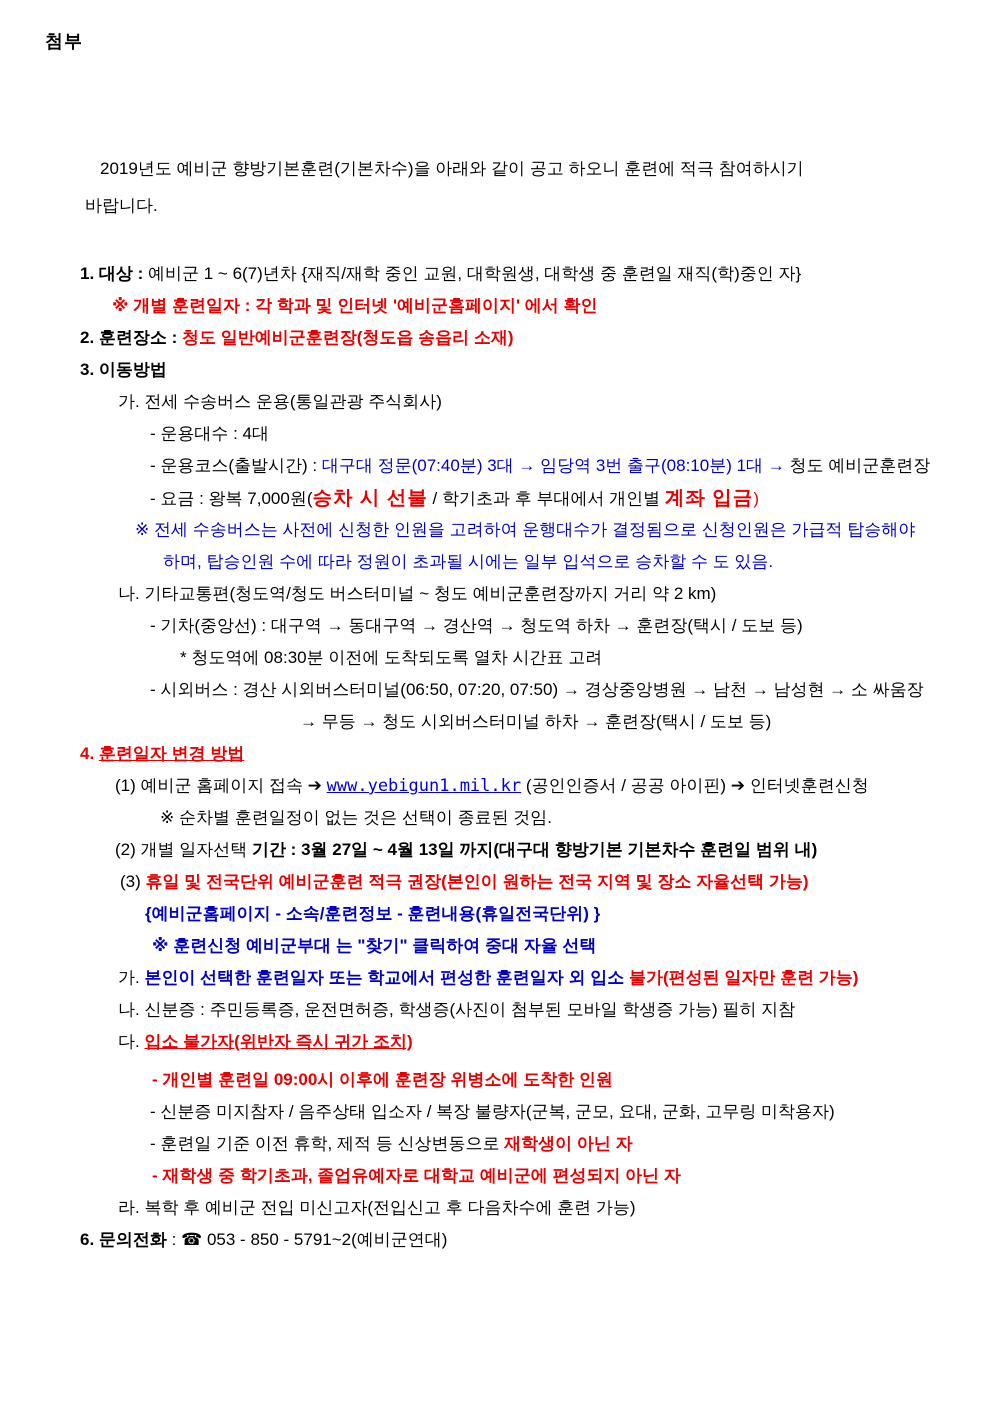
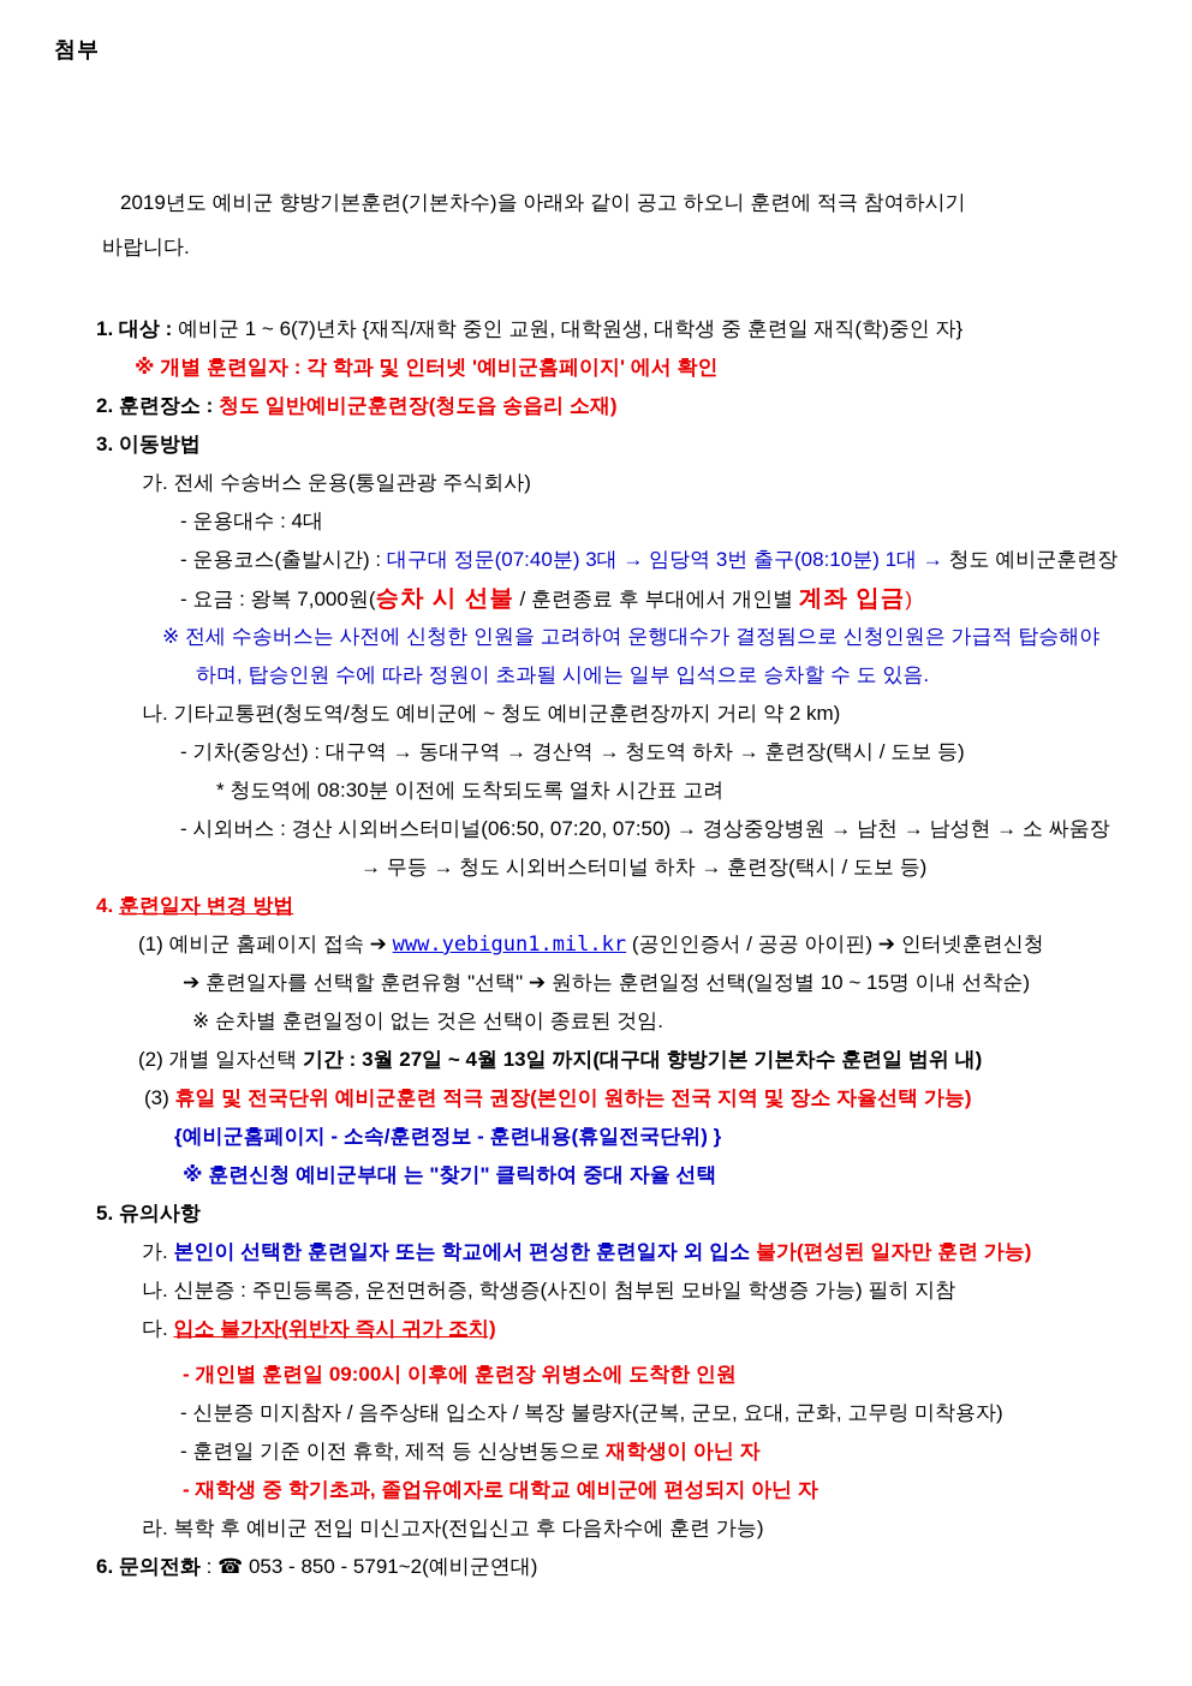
  첨부
  2019년도 예비군 향방기본훈련(기본차수)을 아래와 같이 공고 하오니 훈련에 적극 참여하시기
  바랍니다.
  1. 대상 : 예비군 1 ~ 6(7)년차 {재직/재학 중인 교원, 대학원생, 대학생 중 훈련일 재직(학)중인 자}
  ※ 개별 훈련일자 : 각 학과 및 인터넷 '예비군홈페이지' 에서 확인
  2. 훈련장소 : 청도 일반예비군훈련장(청도읍 송읍리 소재)
  3. 이동방법
  가. 전세 수송버스 운용(통일관광 주식회사)
  - 운용대수 : 4대
  - 운용코스(출발시간) : 대구대 정문(07:40분) 3대 → 임당역 3번 출구(08:10분) 1대 → 청도 예비군훈련장
- - 요금 : 왕복 7,000원(승차 시 선불 / 학기초과 후 부대에서 개인별 계좌 입금)
+ - 요금 : 왕복 7,000원(승차 시 선불 / 훈련종료 후 부대에서 개인별 계좌 입금)
  ※ 전세 수송버스는 사전에 신청한 인원을 고려하여 운행대수가 결정됨으로 신청인원은 가급적 탑승해야
  하며, 탑승인원 수에 따라 정원이 초과될 시에는 일부 입석으로 승차할 수 도 있음.
- 나. 기타교통편(청도역/청도 버스터미널 ~ 청도 예비군훈련장까지 거리 약 2 km)
+ 나. 기타교통편(청도역/청도 예비군에 ~ 청도 예비군훈련장까지 거리 약 2 km)
  - 기차(중앙선) : 대구역 → 동대구역 → 경산역 → 청도역 하차 → 훈련장(택시 / 도보 등)
  * 청도역에 08:30분 이전에 도착되도록 열차 시간표 고려
  - 시외버스 : 경산 시외버스터미널(06:50, 07:20, 07:50) → 경상중앙병원 → 남천 → 남성현 → 소 싸움장
  → 무등 → 청도 시외버스터미널 하차 → 훈련장(택시 / 도보 등)
  4. 훈련일자 변경 방법
  (1) 예비군 홈페이지 접속 ➔ www.yebigun1.mil.kr (공인인증서 / 공공 아이핀) ➔ 인터넷훈련신청
+ ➔ 훈련일자를 선택할 훈련유형 "선택" ➔ 원하는 훈련일정 선택(일정별 10 ~ 15명 이내 선착순)
  ※ 순차별 훈련일정이 없는 것은 선택이 종료된 것임.
  (2) 개별 일자선택 기간 : 3월 27일 ~ 4월 13일 까지(대구대 향방기본 기본차수 훈련일 범위 내)
  (3) 휴일 및 전국단위 예비군훈련 적극 권장(본인이 원하는 전국 지역 및 장소 자율선택 가능)
  {예비군홈페이지 - 소속/훈련정보 - 훈련내용(휴일전국단위) }
  ※ 훈련신청 예비군부대 는 "찾기" 클릭하여 중대 자율 선택
+ 5. 유의사항
  가. 본인이 선택한 훈련일자 또는 학교에서 편성한 훈련일자 외 입소 불가(편성된 일자만 훈련 가능)
  나. 신분증 : 주민등록증, 운전면허증, 학생증(사진이 첨부된 모바일 학생증 가능) 필히 지참
  다. 입소 불가자(위반자 즉시 귀가 조치)
  - 개인별 훈련일 09:00시 이후에 훈련장 위병소에 도착한 인원
  - 신분증 미지참자 / 음주상태 입소자 / 복장 불량자(군복, 군모, 요대, 군화, 고무링 미착용자)
  - 훈련일 기준 이전 휴학, 제적 등 신상변동으로 재학생이 아닌 자
  - 재학생 중 학기초과, 졸업유예자로 대학교 예비군에 편성되지 아닌 자
  라. 복학 후 예비군 전입 미신고자(전입신고 후 다음차수에 훈련 가능)
  6. 문의전화 : ☎ 053 - 850 - 5791~2(예비군연대)
